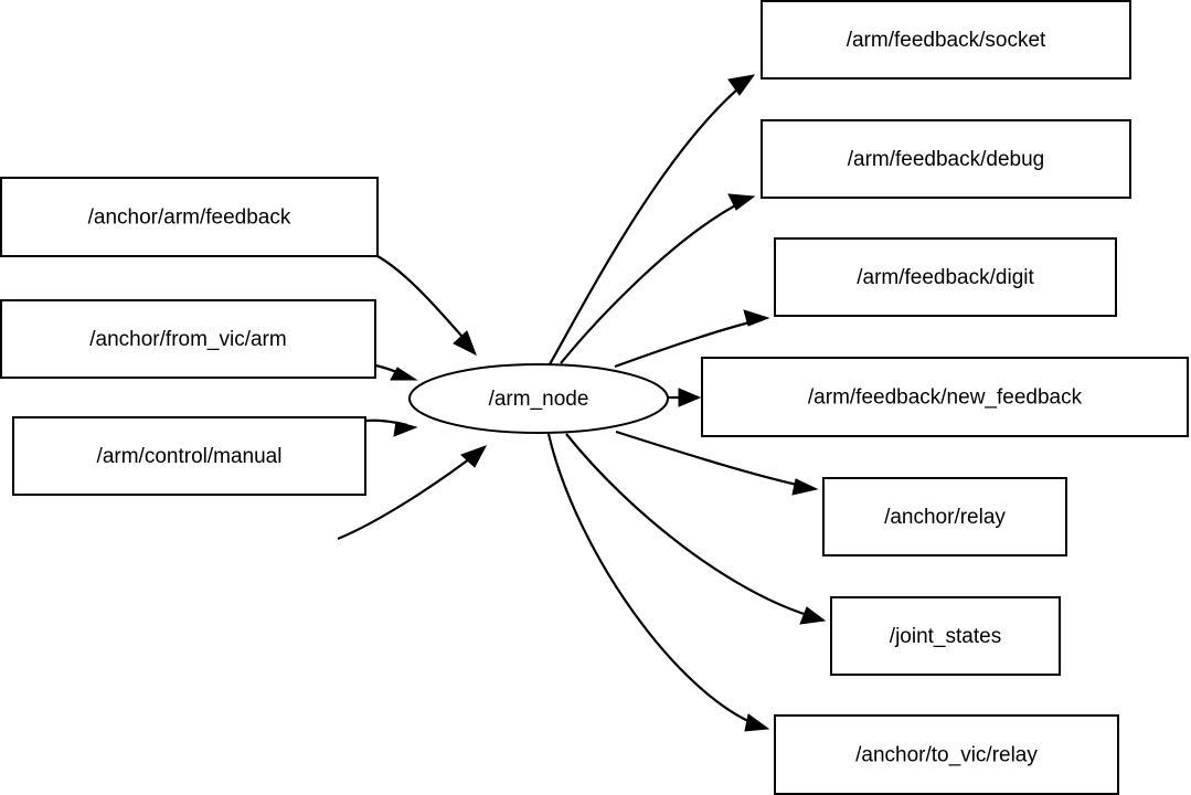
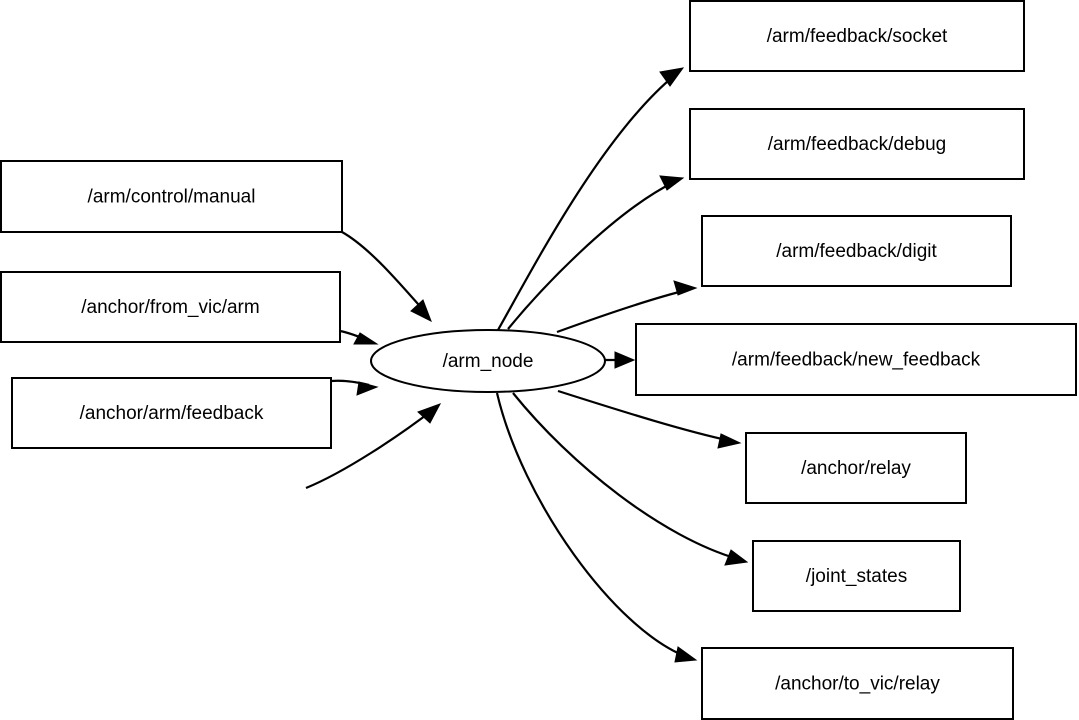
- /anchor/arm/feedback
+ /arm/control/manual
  /anchor/from_vic/arm
- /arm/control/manual
+ /anchor/arm/feedback
  /arm/feedback/socket
  /arm/feedback/debug
  /arm/feedback/digit
  /arm/feedback/new_feedback
  /anchor/relay
  /joint_states
  /anchor/to_vic/relay
  /arm_node
